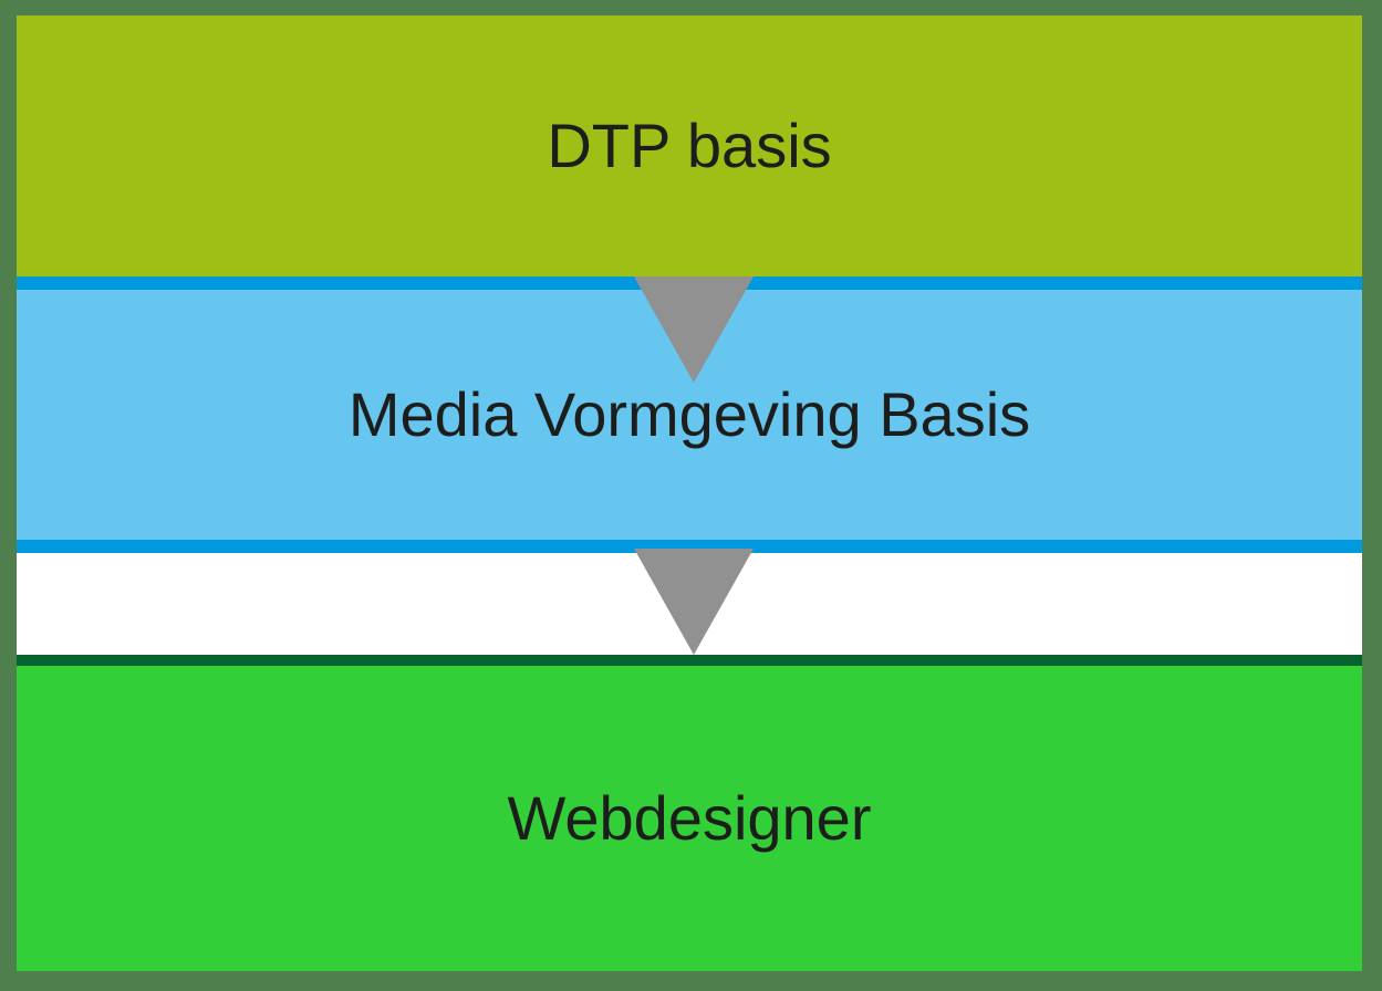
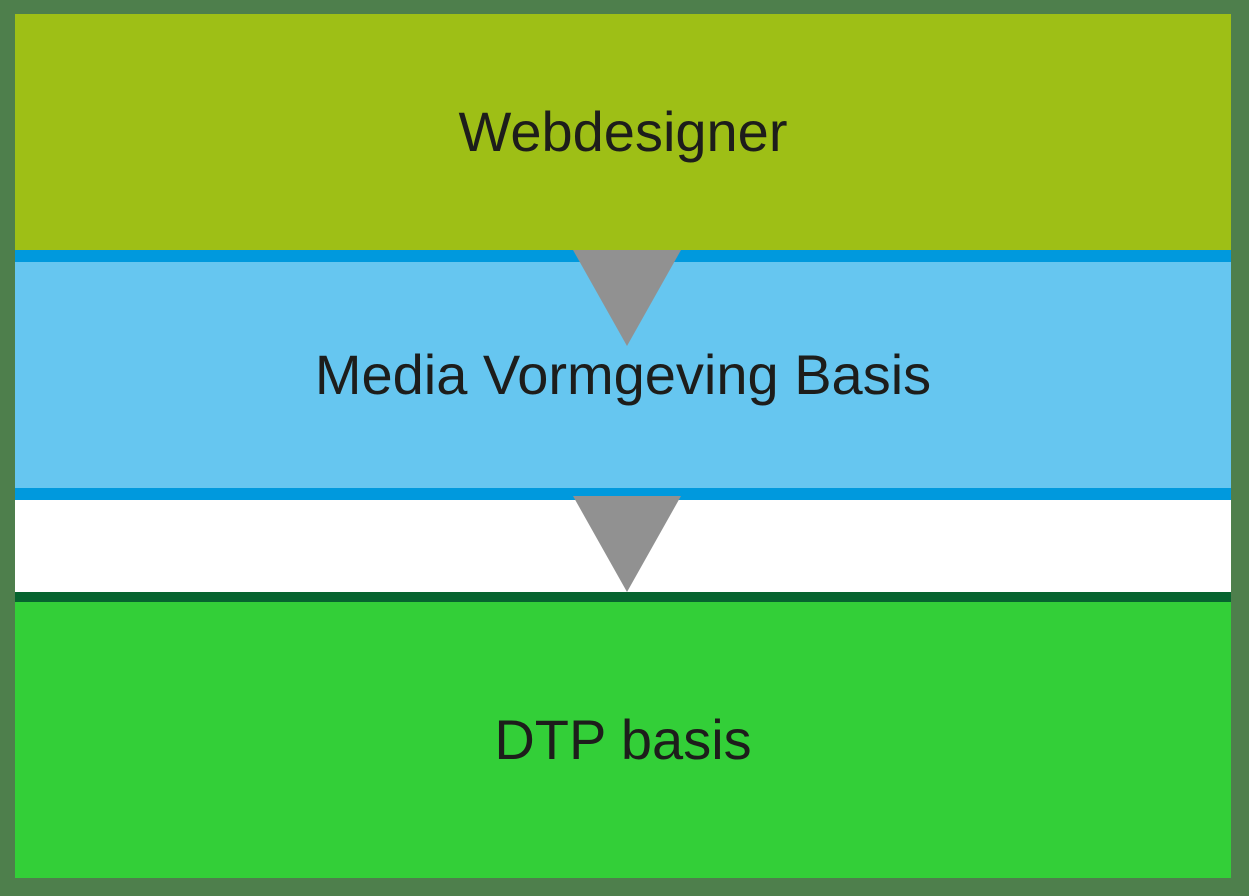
- DTP basis
+ Webdesigner
  Media Vormgeving Basis
- Webdesigner
+ DTP basis
